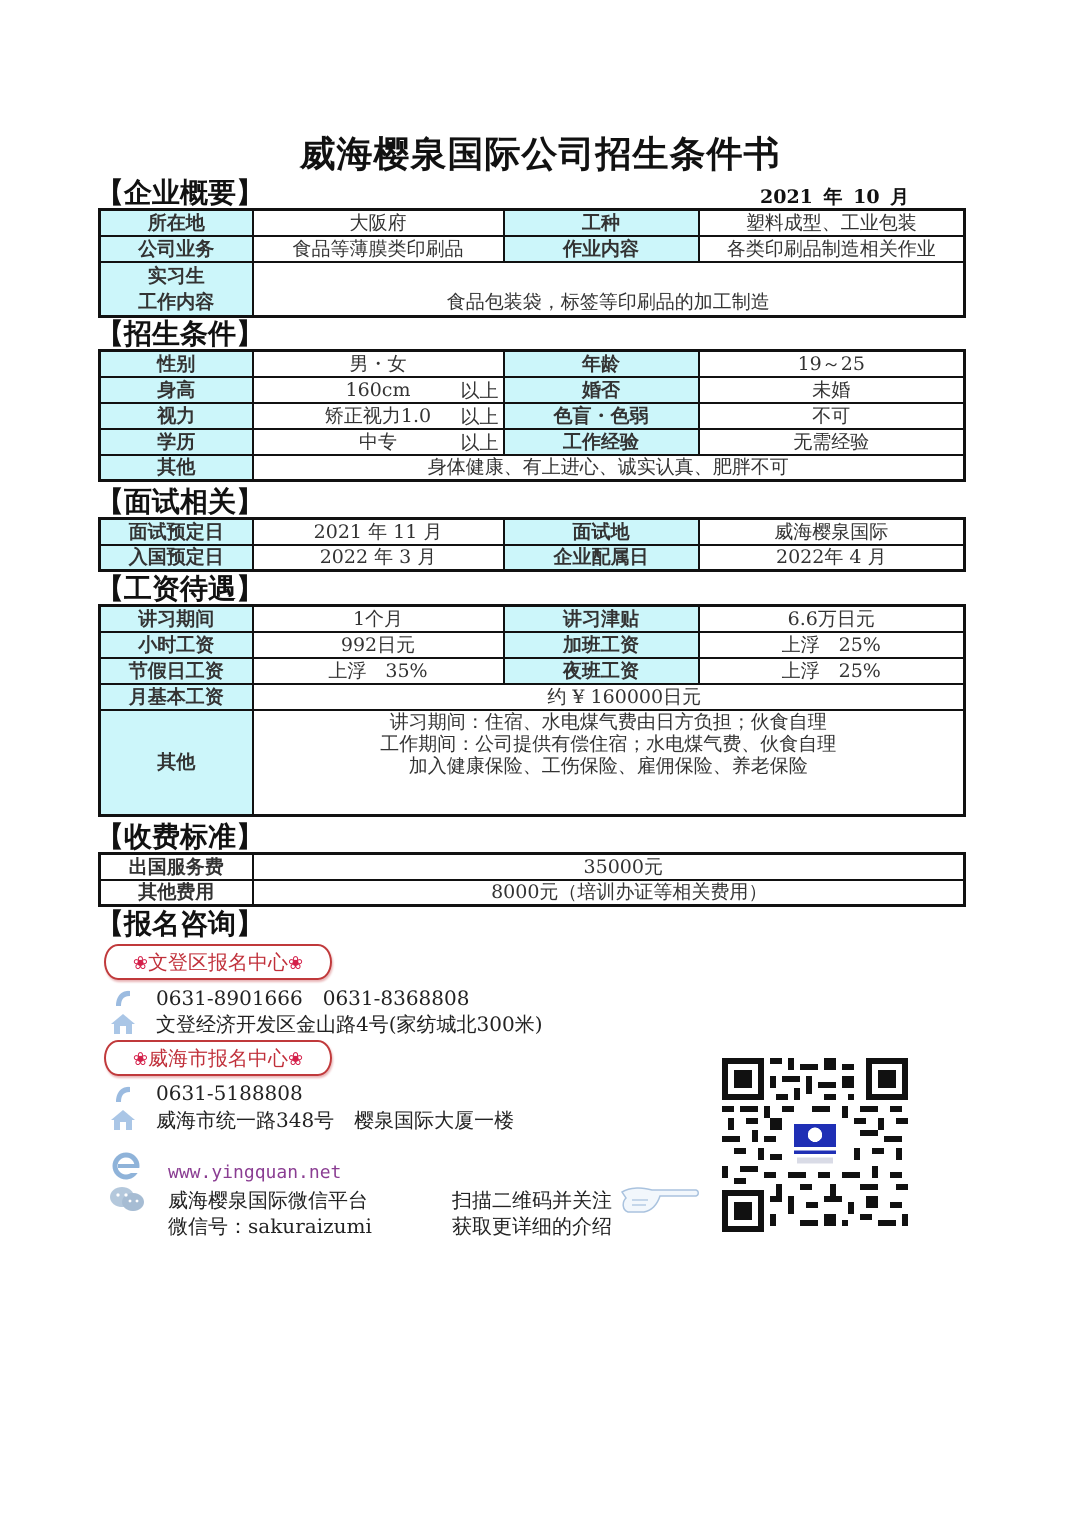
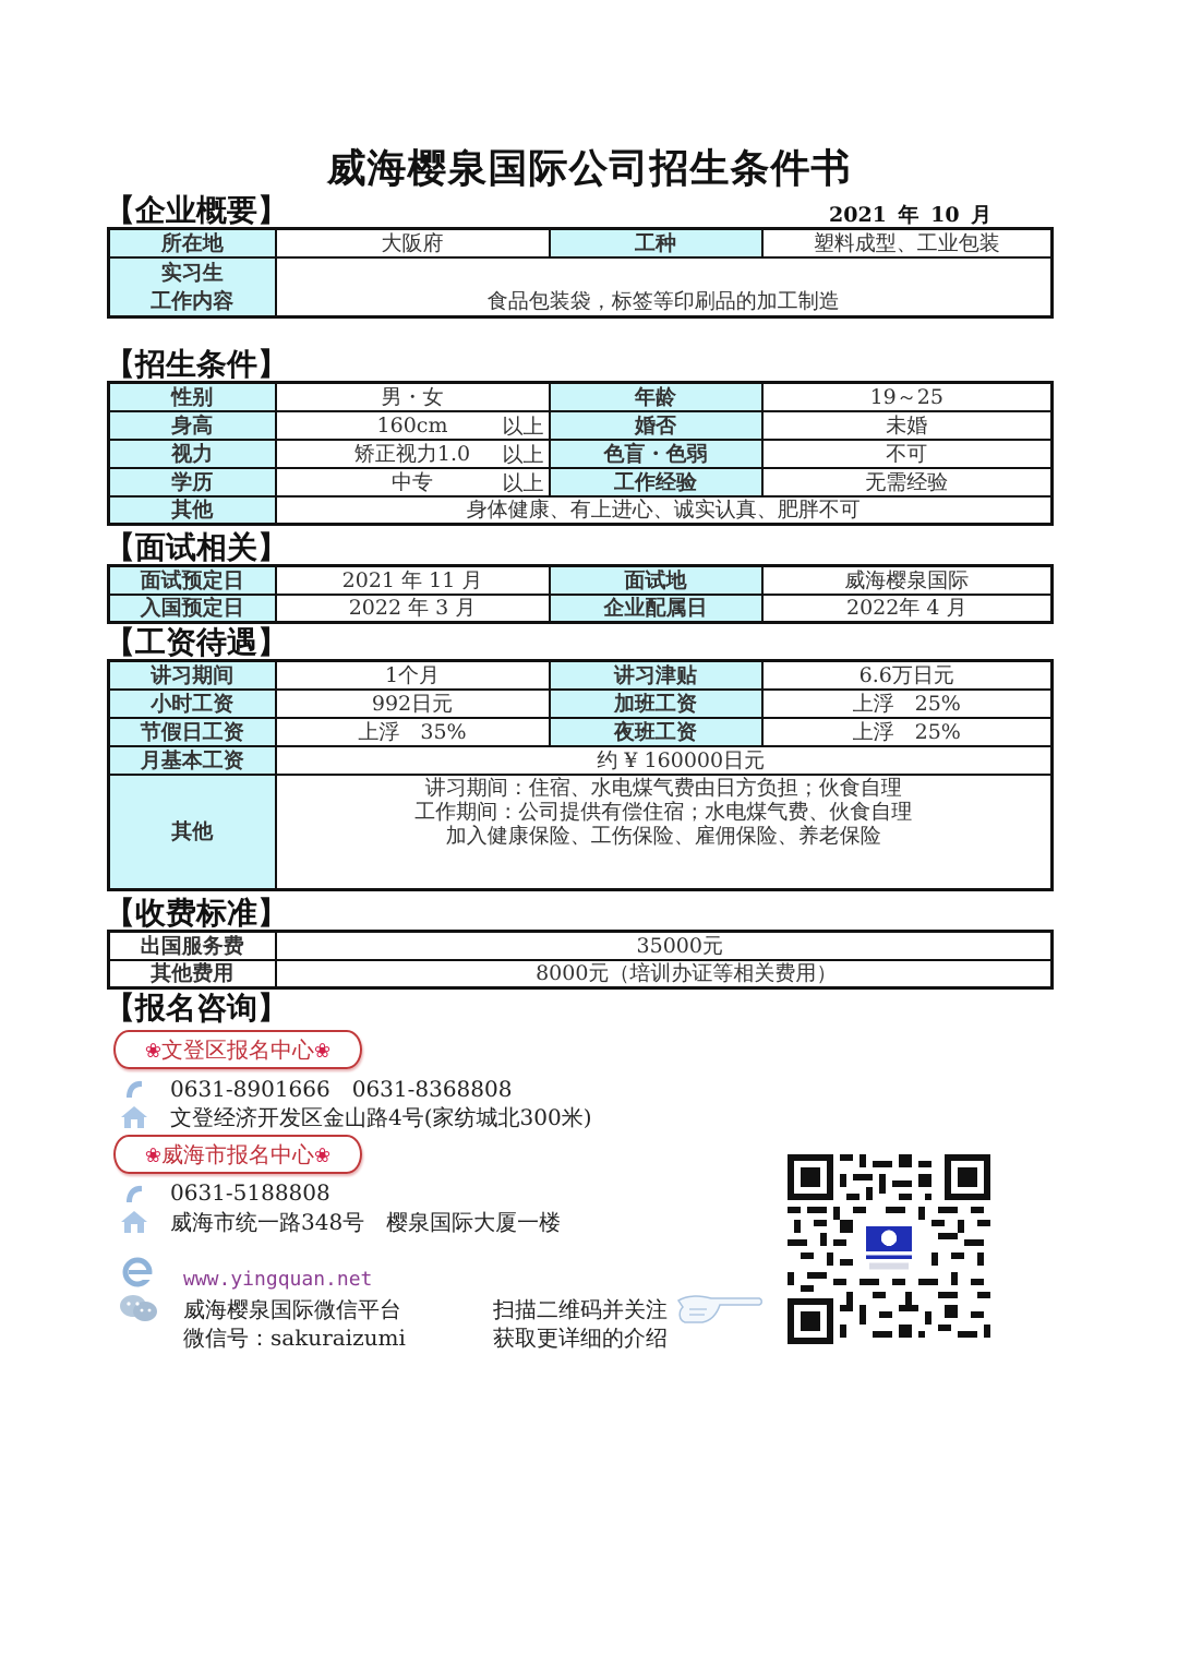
  威海樱泉国际公司招生条件书
  【企业概要】
  2021 年 10 月
  所在地	大阪府	工种	塑料成型、工业包装
- 公司业务	食品等薄膜类印刷品	作业内容	各类印刷品制造相关作业
  实习生 工作内容	食品包装袋，标签等印刷品的加工制造
  【招生条件】
  性别	男・女	年龄	19～25
  身高	160cm 以上	婚否	未婚
  视力	矫正视力1.0 以上	色盲・色弱	不可
  学历	中专 以上	工作经验	无需经验
  其他	身体健康、有上进心、诚实认真、肥胖不可
  【面试相关】
  面试预定日	2021 年 11 月	面试地	威海樱泉国际
  入国预定日	2022 年 3 月	企业配属日	2022年 4 月
  【工资待遇】
  讲习期间	1个月	讲习津贴	6.6万日元
  小时工资	992日元	加班工资	上浮 25%
  节假日工资	上浮 35%	夜班工资	上浮 25%
  月基本工资	约 ¥ 160000日元
  其他	讲习期间：住宿、水电煤气费由日方负担；伙食自理 工作期间：公司提供有偿住宿；水电煤气费、伙食自理 加入健康保险、工伤保险、雇佣保险、养老保险
  【收费标准】
  出国服务费	35000元
  其他费用	8000元（培训办证等相关费用）
  【报名咨询】
  ❀文登区报名中心❀
  0631-8901666 0631-8368808
  文登经济开发区金山路4号(家纺城北300米)
  ❀威海市报名中心❀
  0631-5188808
  威海市统一路348号 樱泉国际大厦一楼
  www.yingquan.net
  威海樱泉国际微信平台
  微信号：sakuraizumi
  扫描二维码并关注
  获取更详细的介绍
